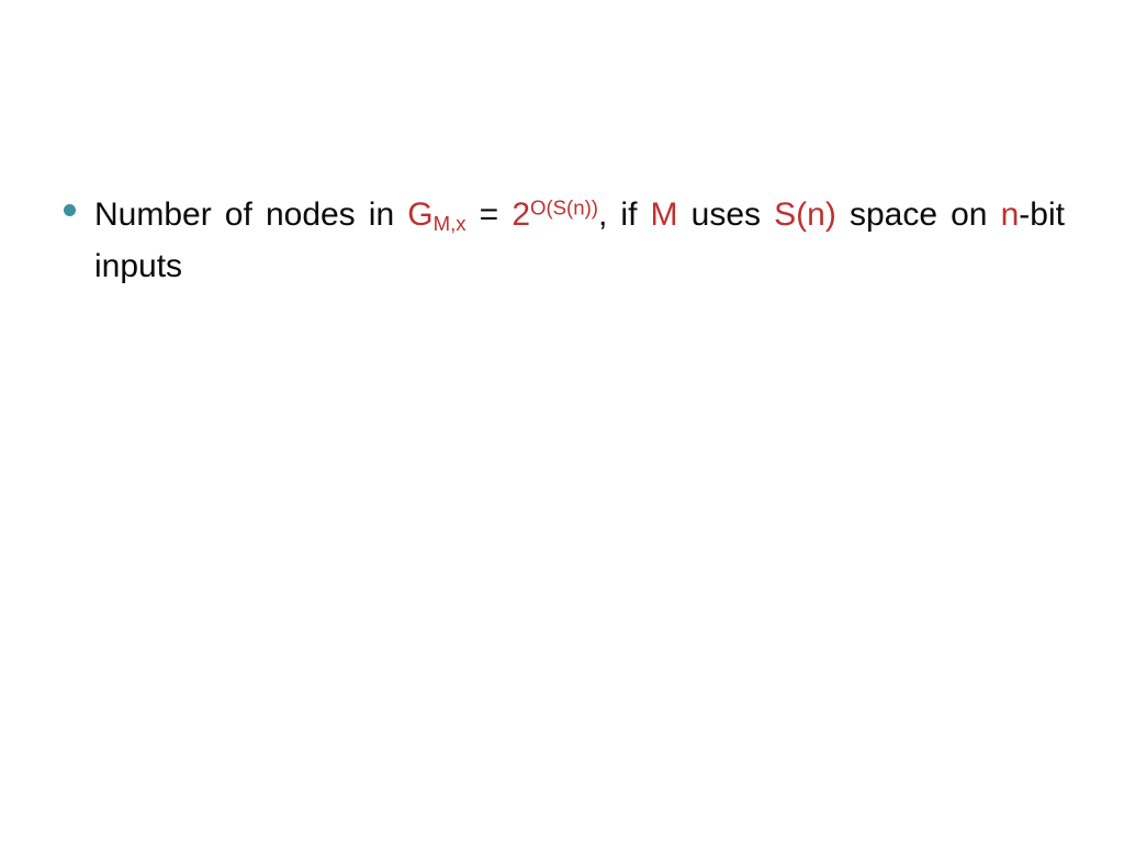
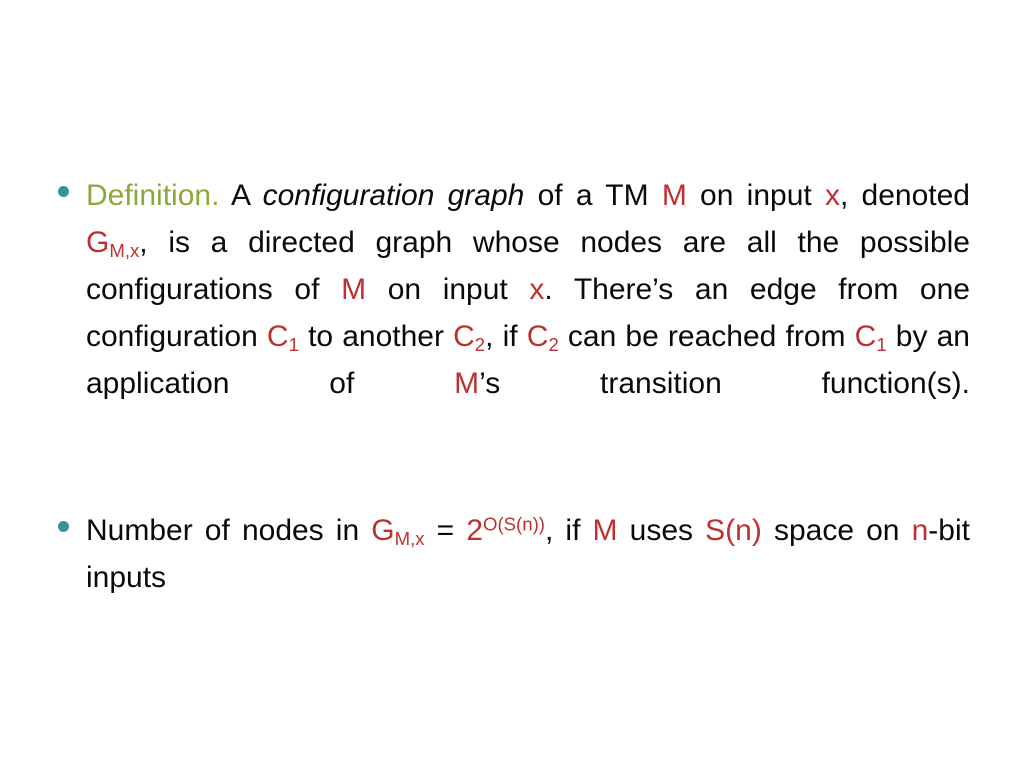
+ Definition. A configuration graph of a TM M on input x, denoted GM,x, is a directed graph whose nodes are all the possible configurations of M on input x. There’s an edge from one configuration C1 to another C2, if C2 can be reached from C1 by an application of M’s transition function(s).
  Number of nodes in GM,x = 2O(S(n)), if M uses S(n) space on n-bit inputs
